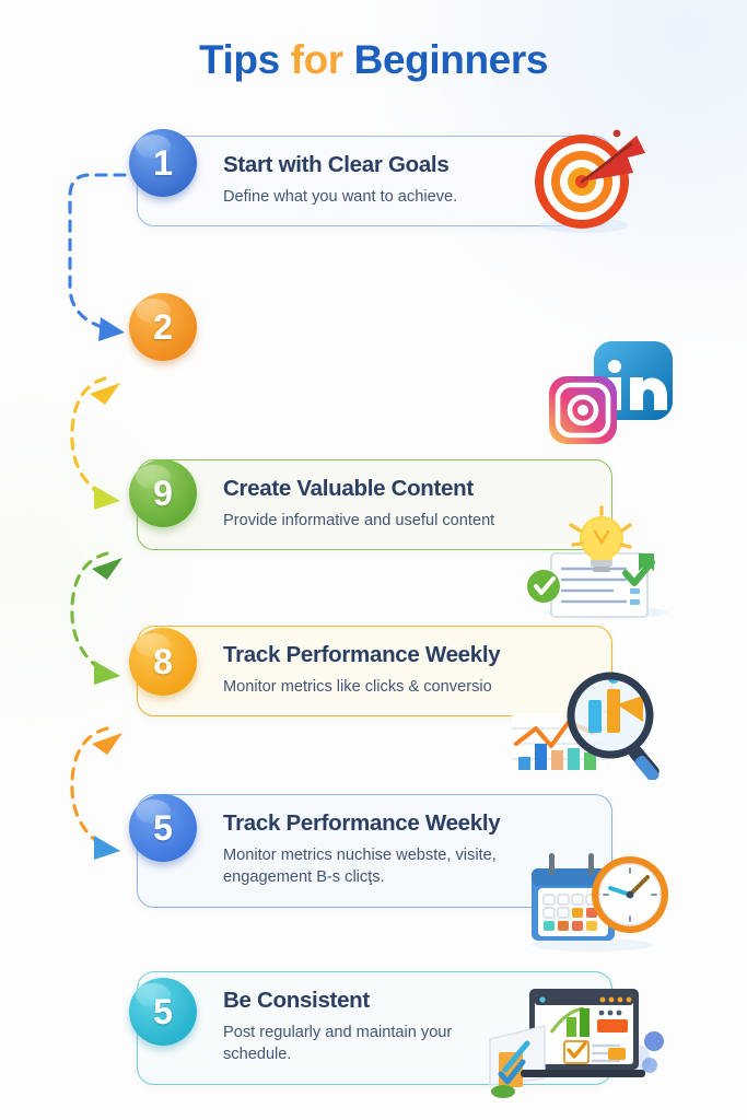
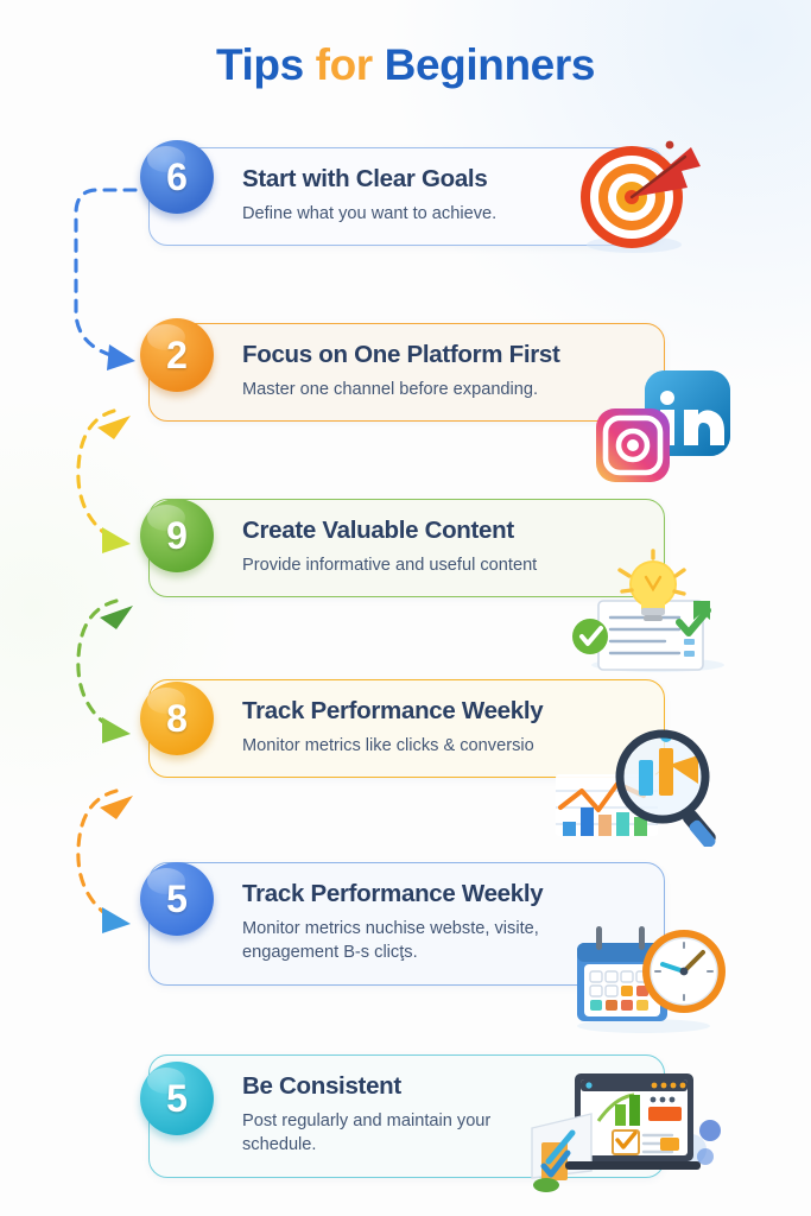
  Tips for Beginners
  Start with Clear Goals
  Define what you want to achieve.
- 1
+ 6
+ Focus on One Platform First
+ Master one channel before expanding.
  2
  Create Valuable Content
  Provide informative and useful content
  9
  Track Performance Weekly
  Monitor metrics like clicks & conversio
  8
  Track Performance Weekly
  Monitor metrics nuchise webste, visite, engagement B-s clicţs.
  5
  Be Consistent
  Post regularly and maintain your schedule.
  5
